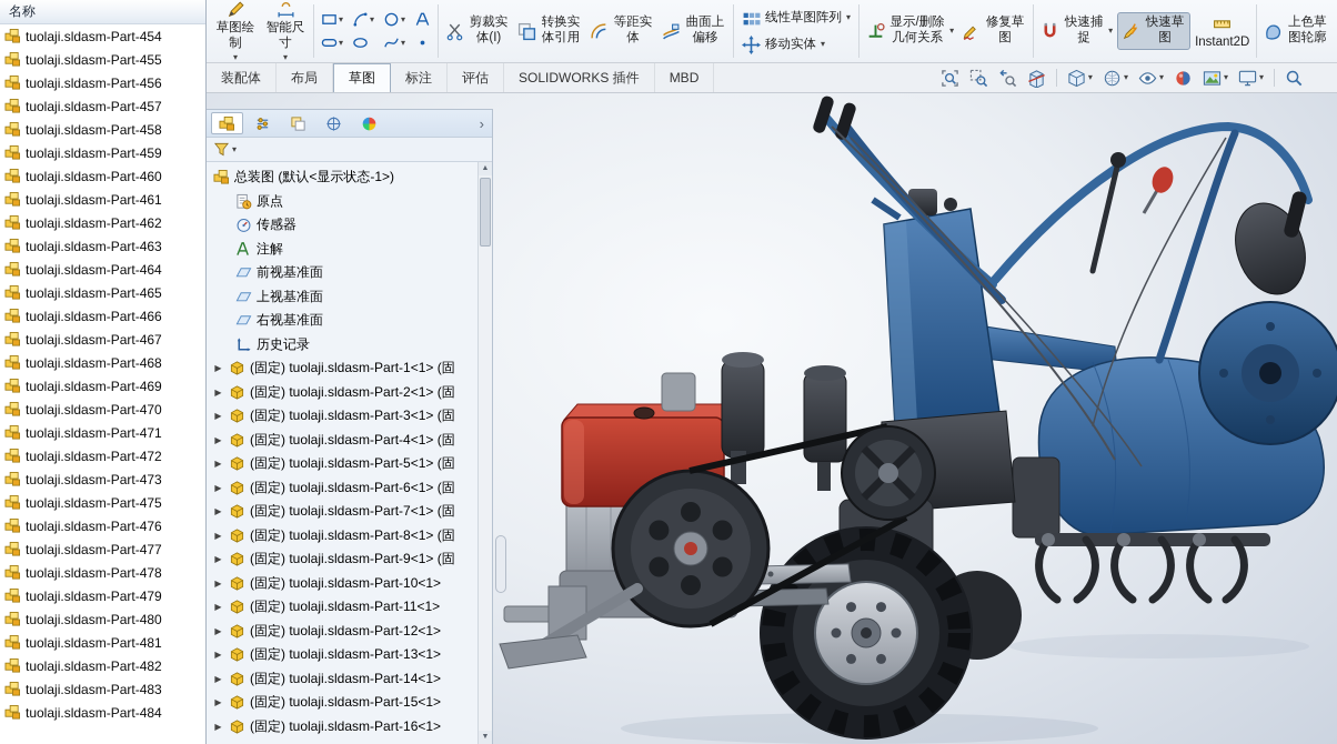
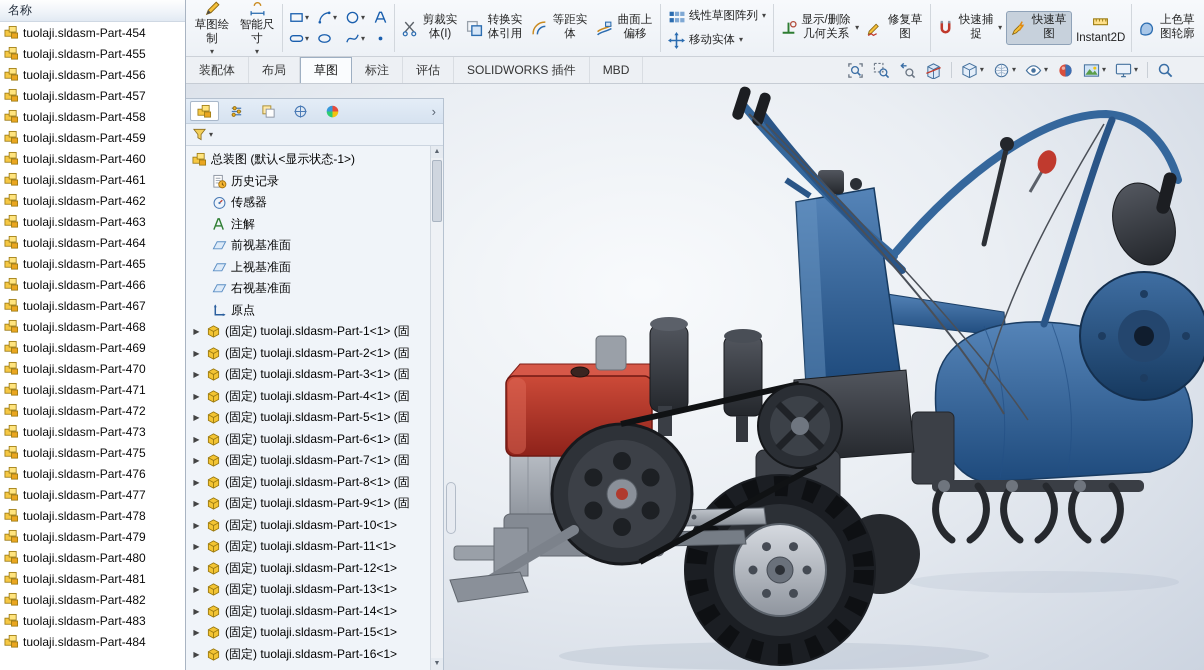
  名称
  tuolaji.sldasm-Part-454
  tuolaji.sldasm-Part-455
  tuolaji.sldasm-Part-456
  tuolaji.sldasm-Part-457
  tuolaji.sldasm-Part-458
  tuolaji.sldasm-Part-459
  tuolaji.sldasm-Part-460
  tuolaji.sldasm-Part-461
  tuolaji.sldasm-Part-462
  tuolaji.sldasm-Part-463
  tuolaji.sldasm-Part-464
  tuolaji.sldasm-Part-465
  tuolaji.sldasm-Part-466
  tuolaji.sldasm-Part-467
  tuolaji.sldasm-Part-468
  tuolaji.sldasm-Part-469
  tuolaji.sldasm-Part-470
  tuolaji.sldasm-Part-471
  tuolaji.sldasm-Part-472
  tuolaji.sldasm-Part-473
  tuolaji.sldasm-Part-475
  tuolaji.sldasm-Part-476
  tuolaji.sldasm-Part-477
  tuolaji.sldasm-Part-478
  tuolaji.sldasm-Part-479
  tuolaji.sldasm-Part-480
  tuolaji.sldasm-Part-481
  tuolaji.sldasm-Part-482
  tuolaji.sldasm-Part-483
  tuolaji.sldasm-Part-484
  草图绘制
  ▾
  智能尺寸
  ▾
  ▾
  ▾
  ▾
  ▾
  ▾
  剪裁实体(I)
  转换实体引用
  等距实体
  曲面上偏移
  线性草图阵列
  ▾
  移动实体
  ▾
  显示/删除几何关系
  ▾
  修复草图
  快速捕捉
  ▾
  快速草图
  Instant2D
  上色草图轮廓
  装配体
  布局
  草图
  标注
  评估
  SOLIDWORKS 插件
  MBD
  ▾
  ▾
  ▾
  ▾
  ▾
  ›
  ▾
  总装图 (默认<显示状态-1>)
- 原点
+ 历史记录
  传感器
  注解
  前视基准面
  上视基准面
  右视基准面
- 历史记录
+ 原点
  ▶
  (固定) tuolaji.sldasm-Part-1<1> (固
  ▶
  (固定) tuolaji.sldasm-Part-2<1> (固
  ▶
  (固定) tuolaji.sldasm-Part-3<1> (固
  ▶
  (固定) tuolaji.sldasm-Part-4<1> (固
  ▶
  (固定) tuolaji.sldasm-Part-5<1> (固
  ▶
  (固定) tuolaji.sldasm-Part-6<1> (固
  ▶
  (固定) tuolaji.sldasm-Part-7<1> (固
  ▶
  (固定) tuolaji.sldasm-Part-8<1> (固
  ▶
  (固定) tuolaji.sldasm-Part-9<1> (固
  ▶
  (固定) tuolaji.sldasm-Part-10<1>
  ▶
  (固定) tuolaji.sldasm-Part-11<1>
  ▶
  (固定) tuolaji.sldasm-Part-12<1>
  ▶
  (固定) tuolaji.sldasm-Part-13<1>
  ▶
  (固定) tuolaji.sldasm-Part-14<1>
  ▶
  (固定) tuolaji.sldasm-Part-15<1>
  ▶
  (固定) tuolaji.sldasm-Part-16<1>
